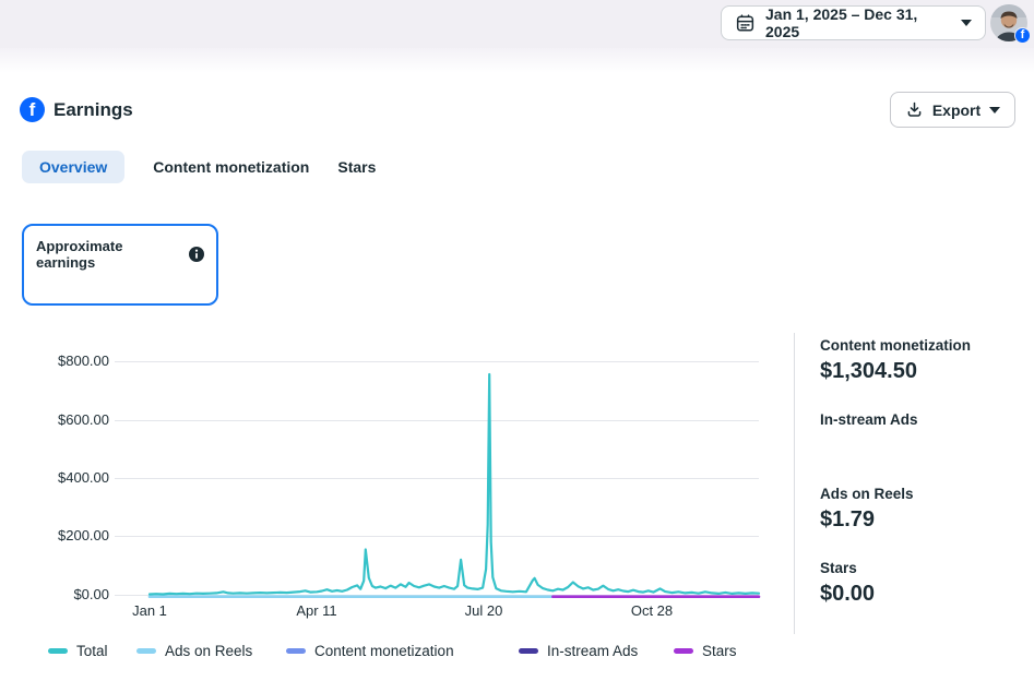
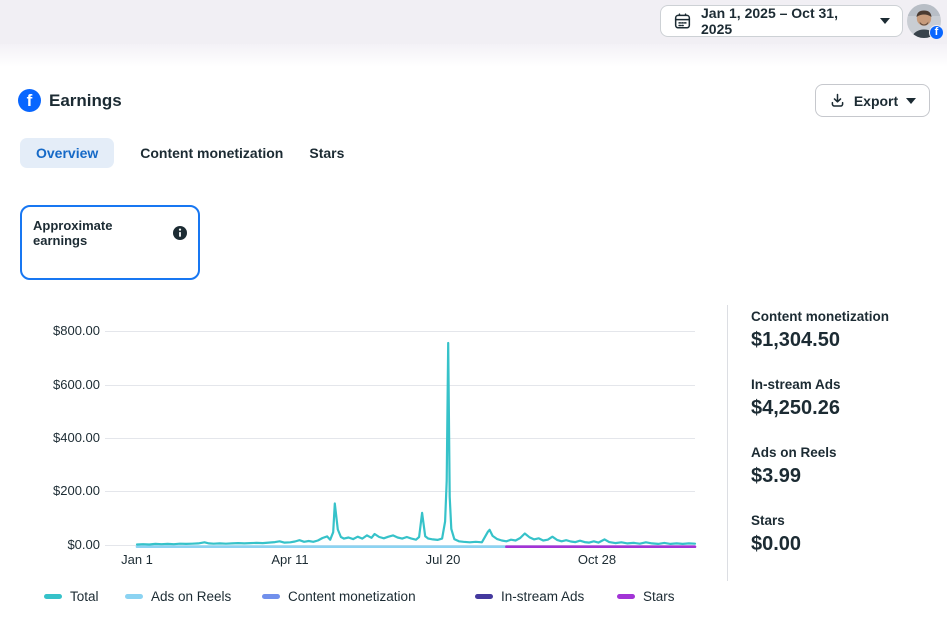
- Jan 1, 2025 – Dec 31, 2025
+ Jan 1, 2025 – Oct 31, 2025
  f
  f
  Earnings
  Export
  Overview
  Content monetization
  Stars
  Approximate earnings
  $800.00
  $600.00
  $400.00
  $200.00
  $0.00
  Jan 1
  Apr 11
  Jul 20
  Oct 28
  Total
  Ads on Reels
  Content monetization
  In-stream Ads
  Stars
  Content monetization
  $1,304.50
  In-stream Ads
+ $4,250.26
  Ads on Reels
- $1.79
+ $3.99
  Stars
  $0.00
